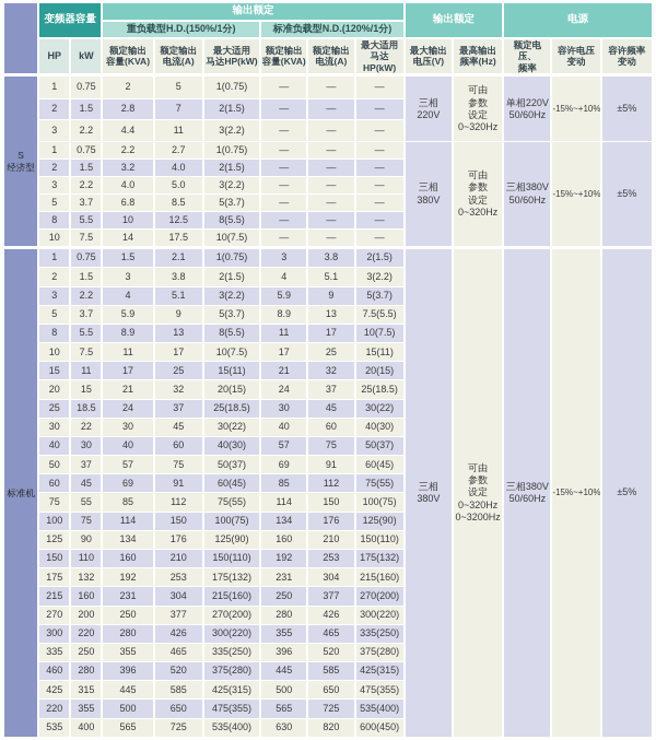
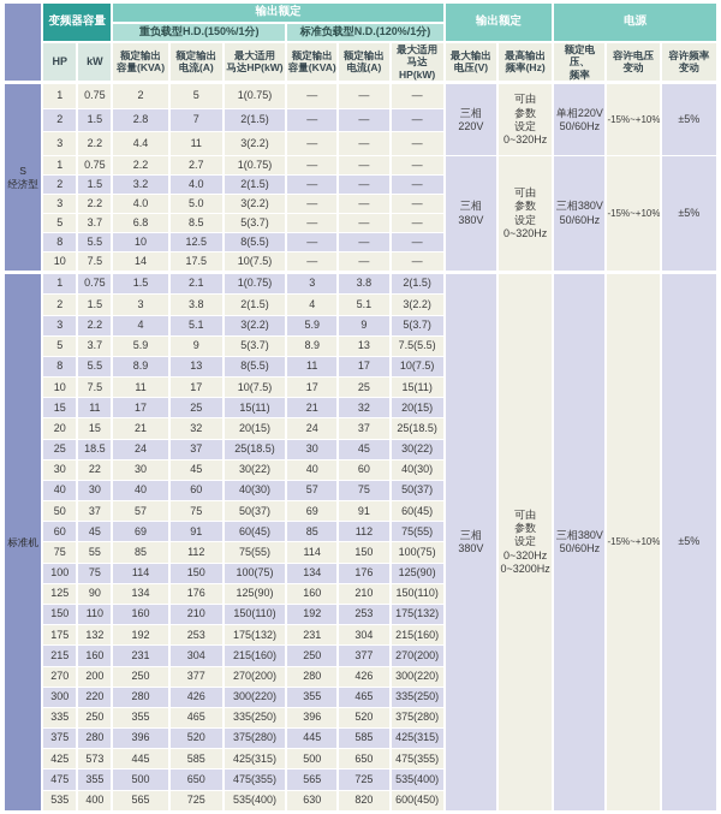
  	变频器容量	输出额定	输出额定	电源
  重负载型H.D.(150%/1分)	标准负载型N.D.(120%/1分)
  HP	kW	额定输出 容量(KVA)	额定输出 电流(A)	最大适用 马达HP(kW)	额定输出 容量(KVA)	额定输出 电流(A)	最大适用 马达HP(kW)	最大输出 电压(V)	最高输出 频率(Hz)	额定电压、 频率	容许电压 变动	容许频率 变动
  S 经济型	1	0.75	2	5	1(0.75)	—	—	—	三相 220V	可由 参数 设定 0~320Hz	单相220V 50/60Hz	-15%~+10%	±5%
  2	1.5	2.8	7	2(1.5)	—	—	—
  3	2.2	4.4	11	3(2.2)	—	—	—
  1	0.75	2.2	2.7	1(0.75)	—	—	—	三相 380V	可由 参数 设定 0~320Hz	三相380V 50/60Hz	-15%~+10%	±5%
  2	1.5	3.2	4.0	2(1.5)	—	—	—
  3	2.2	4.0	5.0	3(2.2)	—	—	—
  5	3.7	6.8	8.5	5(3.7)	—	—	—
  8	5.5	10	12.5	8(5.5)	—	—	—
  10	7.5	14	17.5	10(7.5)	—	—	—
  标准机	1	0.75	1.5	2.1	1(0.75)	3	3.8	2(1.5)	三相 380V	可由 参数 设定 0~320Hz 0~3200Hz	三相380V 50/60Hz	-15%~+10%	±5%
  2	1.5	3	3.8	2(1.5)	4	5.1	3(2.2)
  3	2.2	4	5.1	3(2.2)	5.9	9	5(3.7)
  5	3.7	5.9	9	5(3.7)	8.9	13	7.5(5.5)
  8	5.5	8.9	13	8(5.5)	11	17	10(7.5)
  10	7.5	11	17	10(7.5)	17	25	15(11)
  15	11	17	25	15(11)	21	32	20(15)
  20	15	21	32	20(15)	24	37	25(18.5)
  25	18.5	24	37	25(18.5)	30	45	30(22)
  30	22	30	45	30(22)	40	60	40(30)
  40	30	40	60	40(30)	57	75	50(37)
  50	37	57	75	50(37)	69	91	60(45)
  60	45	69	91	60(45)	85	112	75(55)
  75	55	85	112	75(55)	114	150	100(75)
  100	75	114	150	100(75)	134	176	125(90)
  125	90	134	176	125(90)	160	210	150(110)
  150	110	160	210	150(110)	192	253	175(132)
  175	132	192	253	175(132)	231	304	215(160)
  215	160	231	304	215(160)	250	377	270(200)
  270	200	250	377	270(200)	280	426	300(220)
  300	220	280	426	300(220)	355	465	335(250)
  335	250	355	465	335(250)	396	520	375(280)
- 460	280	396	520	375(280)	445	585	425(315)
+ 375	280	396	520	375(280)	445	585	425(315)
- 425	315	445	585	425(315)	500	650	475(355)
+ 425	573	445	585	425(315)	500	650	475(355)
- 220	355	500	650	475(355)	565	725	535(400)
+ 475	355	500	650	475(355)	565	725	535(400)
  535	400	565	725	535(400)	630	820	600(450)
